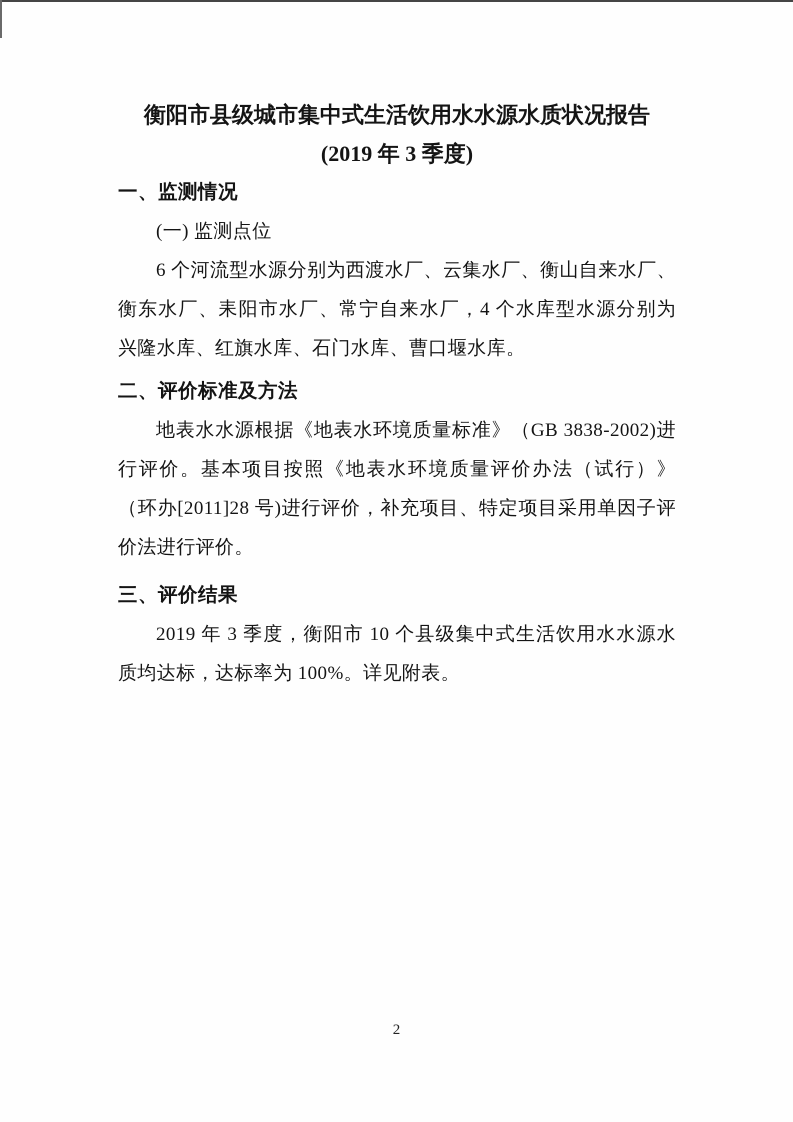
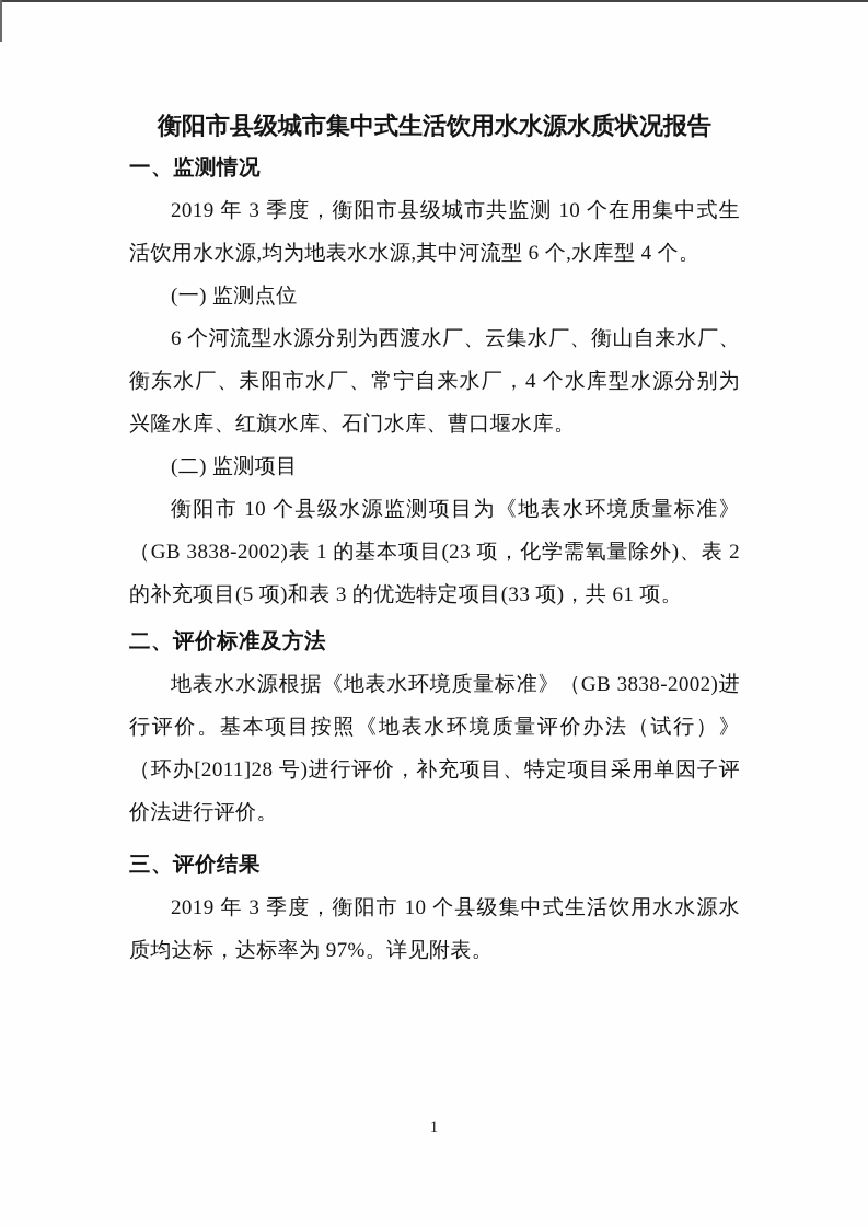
  衡阳市县级城市集中式生活饮用水水源水质状况报告
- (2019 年 3 季度)
  一、监测情况
+ 2019 年 3 季度，衡阳市县级城市共监测 10 个在用集中式生活饮用水水源,均为地表水水源,其中河流型 6 个,水库型 4 个。
  (一) 监测点位
  6 个河流型水源分别为西渡水厂、云集水厂、衡山自来水厂、衡东水厂、耒阳市水厂、常宁自来水厂，4 个水库型水源分别为兴隆水库、红旗水库、石门水库、曹口堰水库。
+ (二) 监测项目
+ 衡阳市 10 个县级水源监测项目为《地表水环境质量标准》（GB 3838-2002)表 1 的基本项目(23 项，化学需氧量除外)、表 2 的补充项目(5 项)和表 3 的优选特定项目(33 项)，共 61 项。
  二、评价标准及方法
  地表水水源根据《地表水环境质量标准》（GB 3838-2002)进行评价。基本项目按照《地表水环境质量评价办法（试行）》（环办[2011]28 号)进行评价，补充项目、特定项目采用单因子评价法进行评价。
  三、评价结果
- 2019 年 3 季度，衡阳市 10 个县级集中式生活饮用水水源水质均达标，达标率为 100%。详见附表。
+ 2019 年 3 季度，衡阳市 10 个县级集中式生活饮用水水源水质均达标，达标率为 97%。详见附表。
- 2
+ 1
